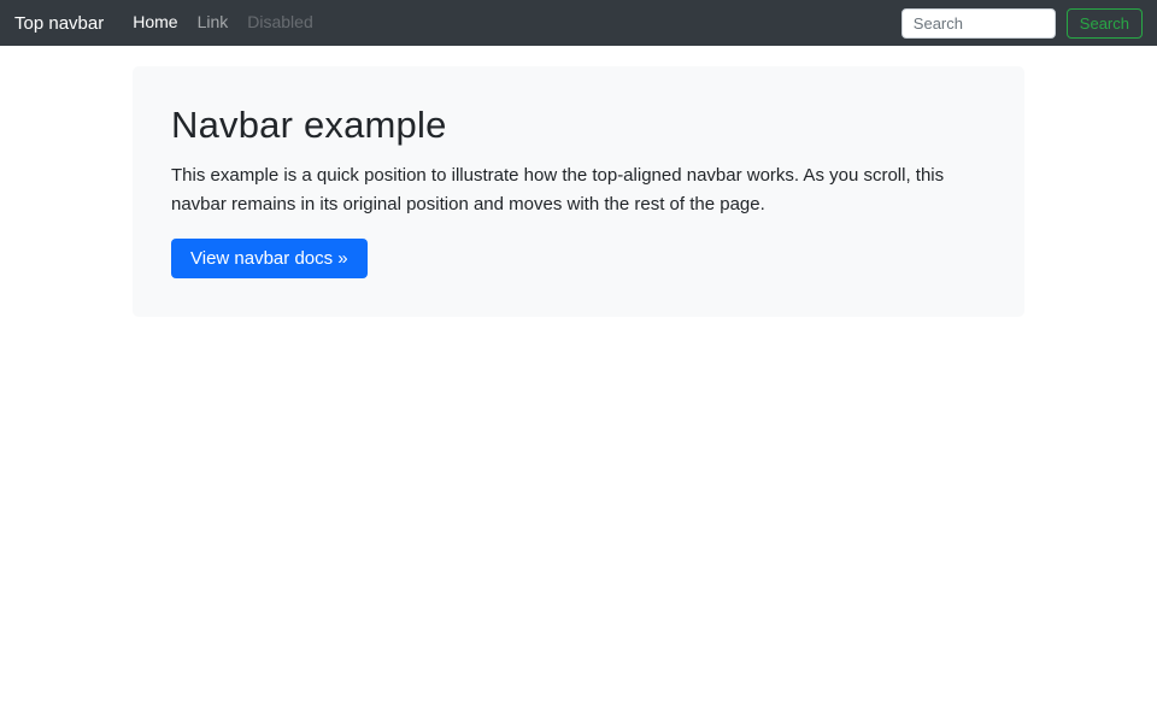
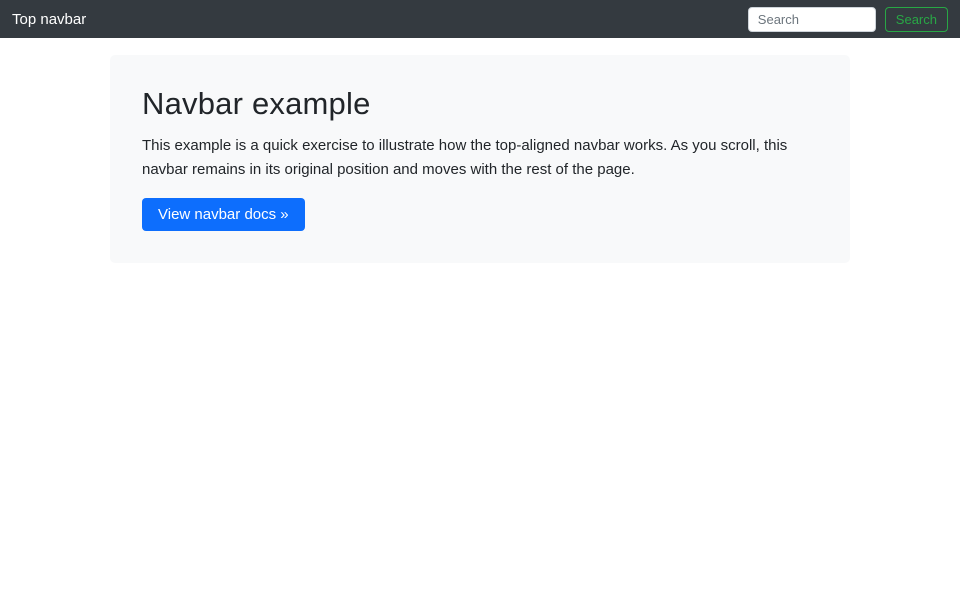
  Top navbar
- Home
- Link
- Disabled
  Search
  Search
  Navbar example
- This example is a quick position to illustrate how the top-aligned navbar works. As you scroll, this navbar remains in its original position and moves with the rest of the page.
+ This example is a quick exercise to illustrate how the top-aligned navbar works. As you scroll, this navbar remains in its original position and moves with the rest of the page.
  View navbar docs »
